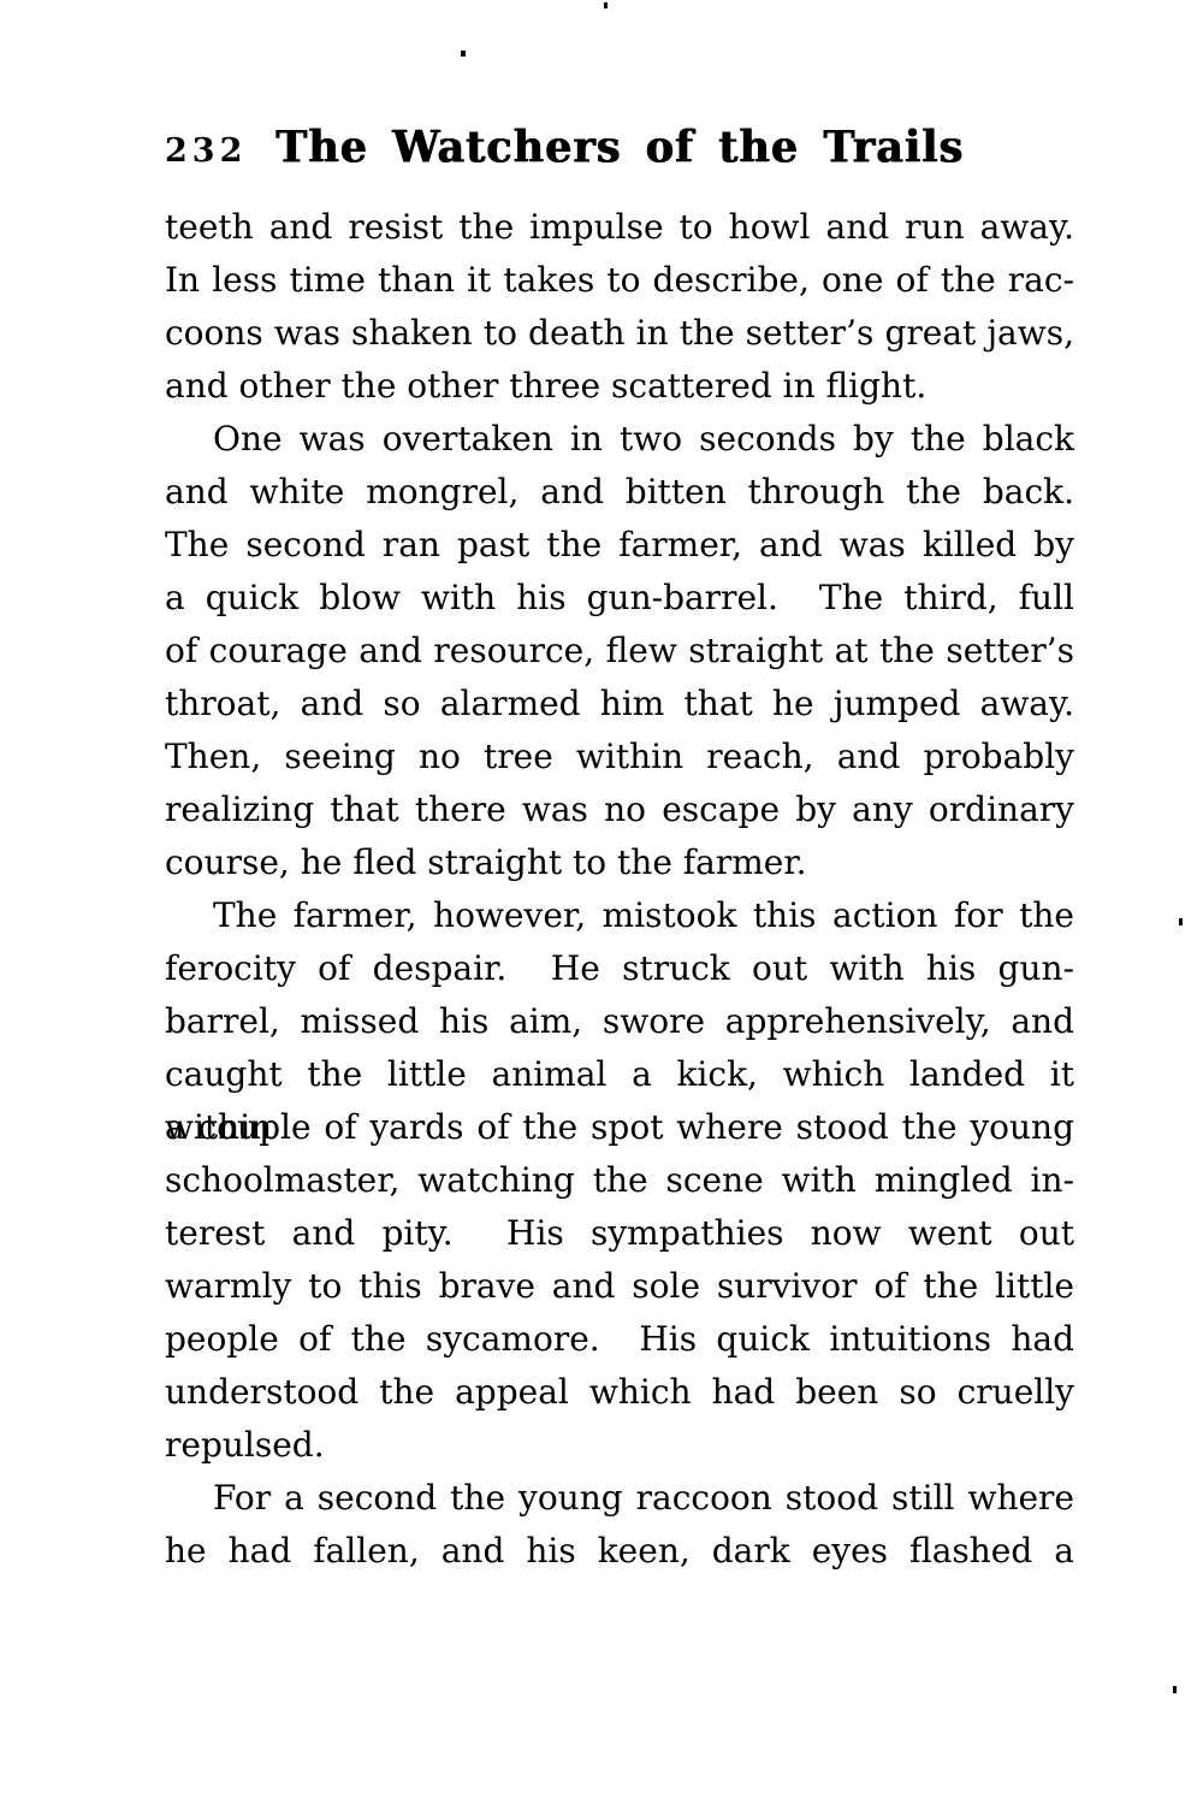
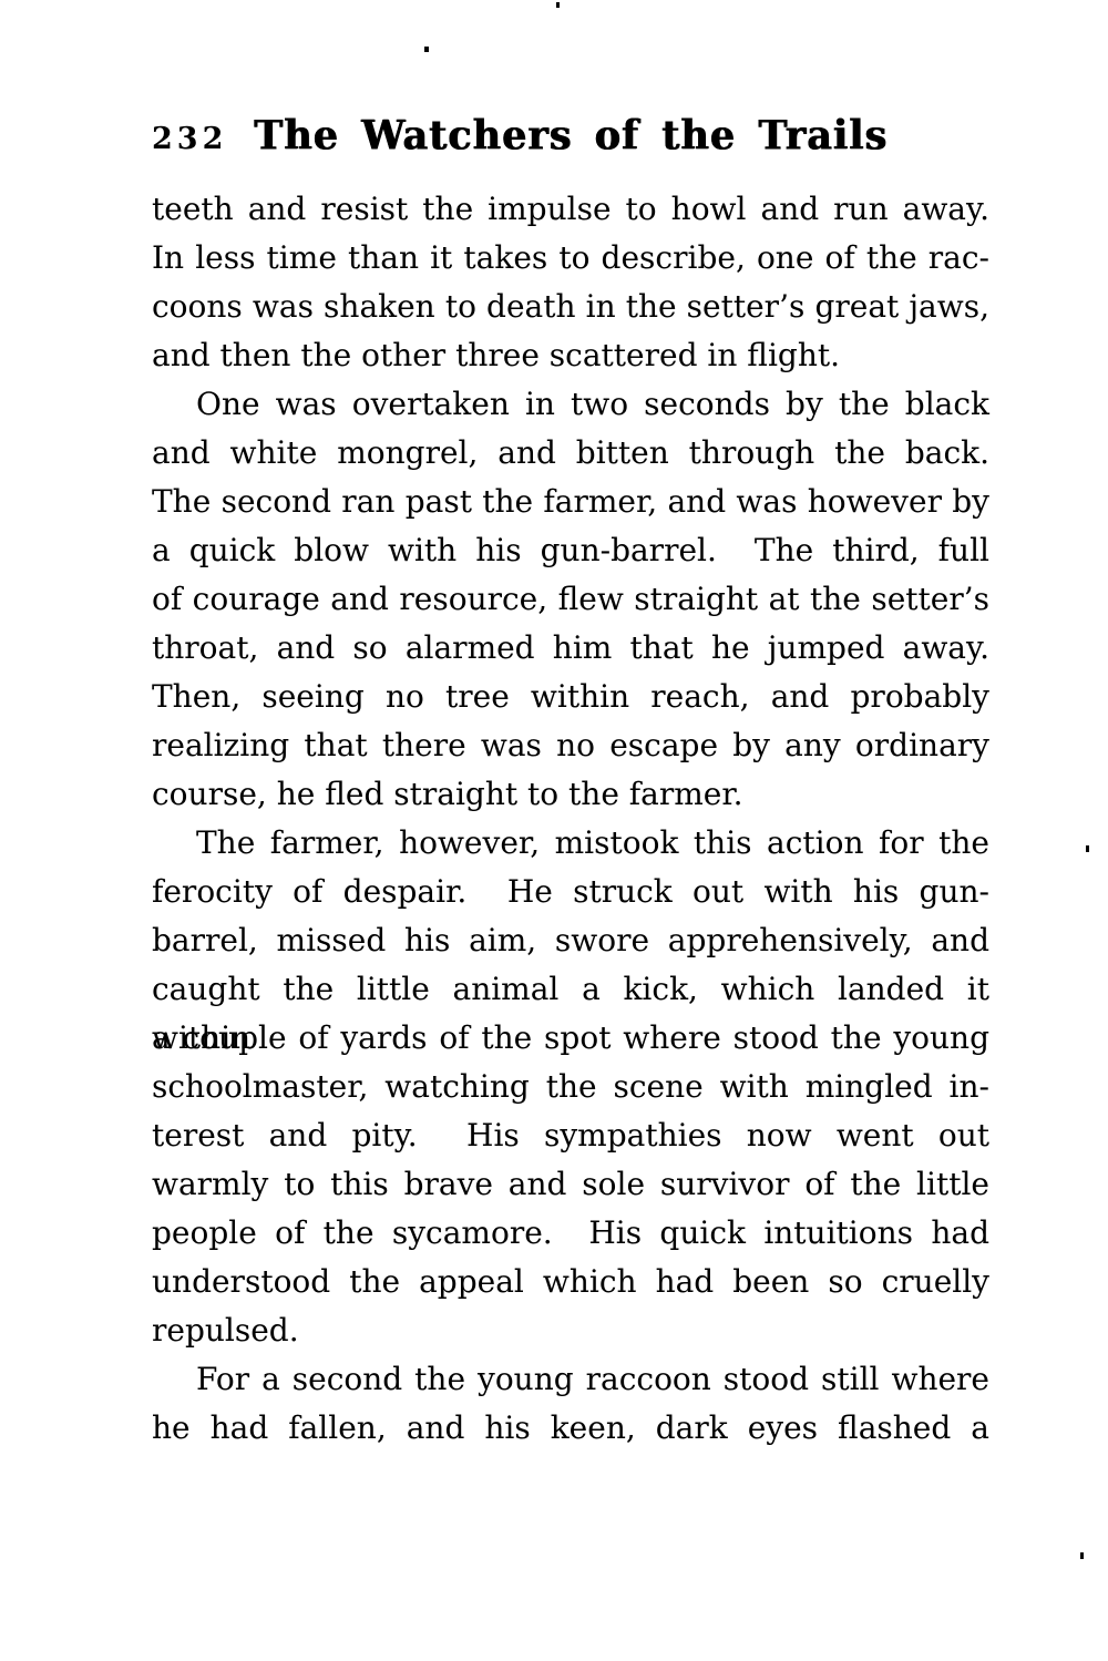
  232
  The Watchers of the Trails
  teeth and resist the impulse to howl and run away.
  In less time than it takes to describe, one of the rac-
  coons was shaken to death in the setter’s great jaws,
- and other the other three scattered in flight.
+ and then the other three scattered in flight.
  One was overtaken in two seconds by the black
  and white mongrel, and bitten through the back.
- The second ran past the farmer, and was killed by
+ The second ran past the farmer, and was however by
  a quick blow with his gun-barrel. The third, full
  of courage and resource, flew straight at the setter’s
  throat, and so alarmed him that he jumped away.
  Then, seeing no tree within reach, and probably
  realizing that there was no escape by any ordinary
  course, he fled straight to the farmer.
  The farmer, however, mistook this action for the
  ferocity of despair. He struck out with his gun-
  barrel, missed his aim, swore apprehensively, and
  caught the little animal a kick, which landed it within
  a couple of yards of the spot where stood the young
  schoolmaster, watching the scene with mingled in-
  terest and pity. His sympathies now went out
  warmly to this brave and sole survivor of the little
  people of the sycamore. His quick intuitions had
  understood the appeal which had been so cruelly
  repulsed.
  For a second the young raccoon stood still where
  he had fallen, and his keen, dark eyes flashed a
